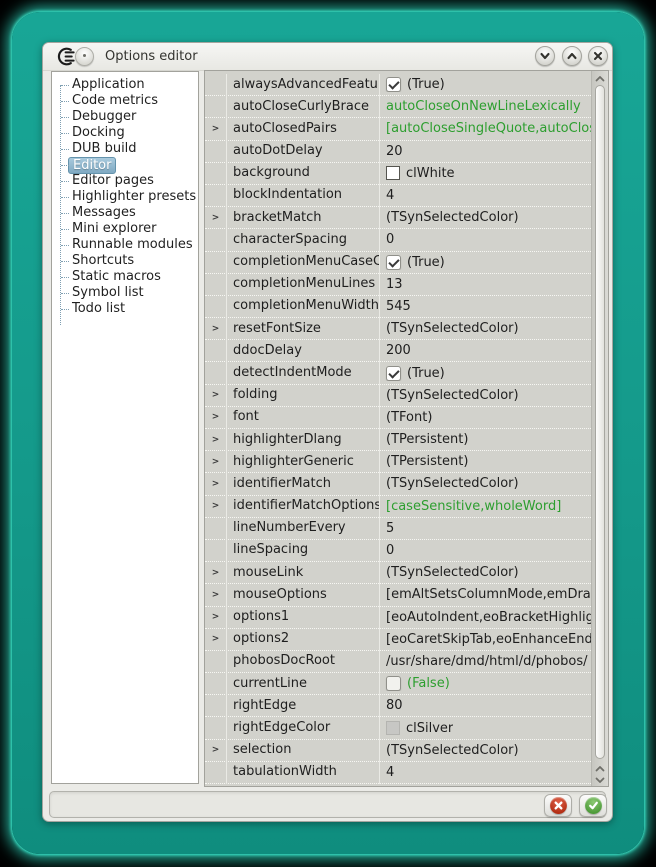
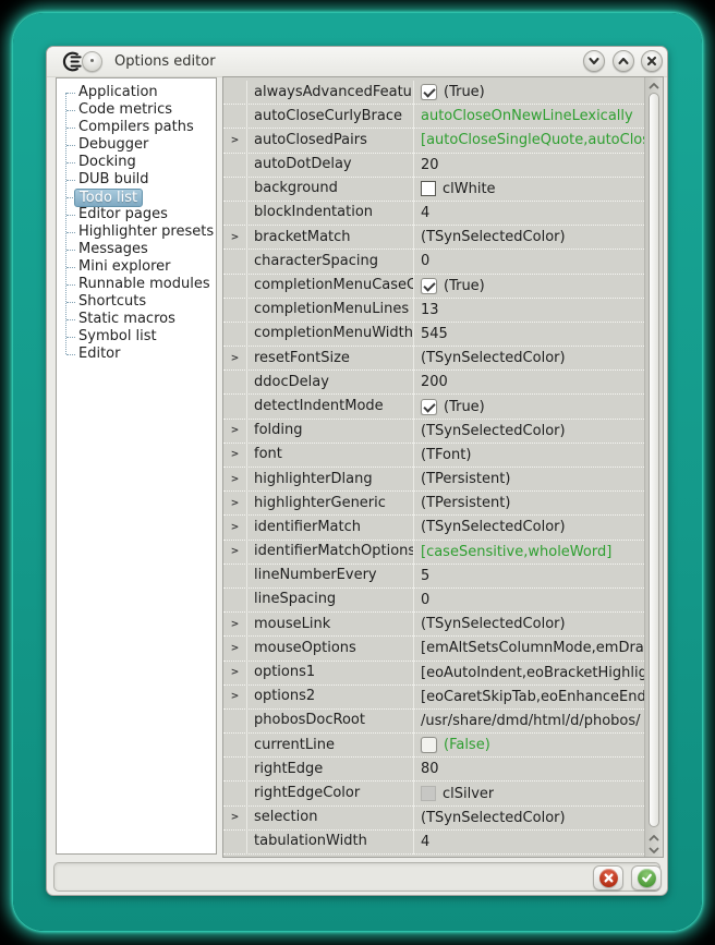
  Options editor
  Application
  Code metrics
+ Compilers paths
  Debugger
  Docking
  DUB build
- Editor
+ Todo list
  Editor pages
  Highlighter presets
  Messages
  Mini explorer
  Runnable modules
  Shortcuts
  Static macros
  Symbol list
- Todo list
+ Editor
  alwaysAdvancedFeatu
  (True)
  autoCloseCurlyBrace
  autoCloseOnNewLineLexically
  autoClosedPairs
  [autoCloseSingleQuote,autoClo
  autoDotDelay
  20
  background
  clWhite
  blockIndentation
  4
  bracketMatch
  (TSynSelectedColor)
  characterSpacing
  0
  completionMenuCaseC
  (True)
  completionMenuLines
  13
  completionMenuWidth
  545
  resetFontSize
  (TSynSelectedColor)
  ddocDelay
  200
  detectIndentMode
  (True)
  folding
  (TSynSelectedColor)
  font
  (TFont)
  highlighterDlang
  (TPersistent)
  highlighterGeneric
  (TPersistent)
  identifierMatch
  (TSynSelectedColor)
  identifierMatchOptions
  [caseSensitive,wholeWord]
  lineNumberEvery
  5
  lineSpacing
  0
  mouseLink
  (TSynSelectedColor)
  mouseOptions
  [emAltSetsColumnMode,emDra
  options1
  [eoAutoIndent,eoBracketHighlig
  options2
  [eoCaretSkipTab,eoEnhanceEnd
  phobosDocRoot
  /usr/share/dmd/html/d/phobos/
  currentLine
  (False)
  rightEdge
  80
  rightEdgeColor
  clSilver
  selection
  (TSynSelectedColor)
  tabulationWidth
  4
